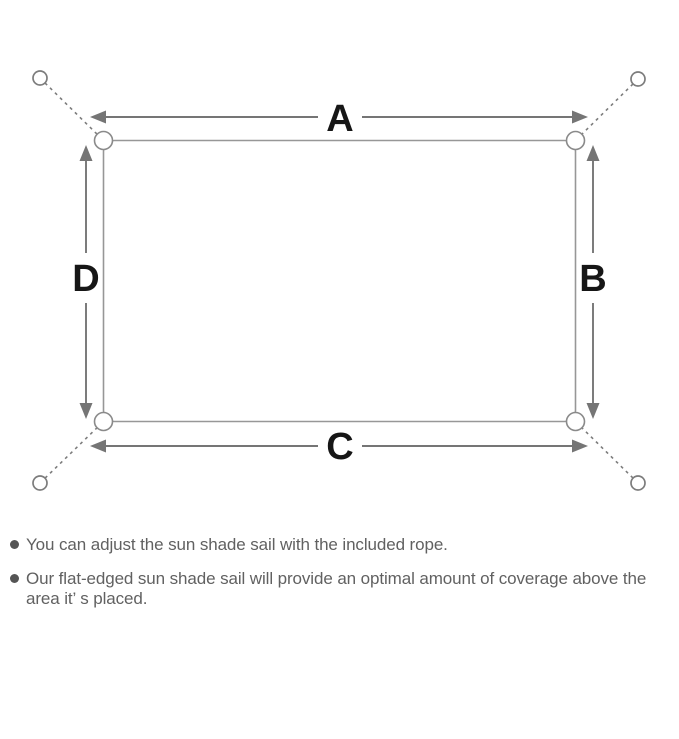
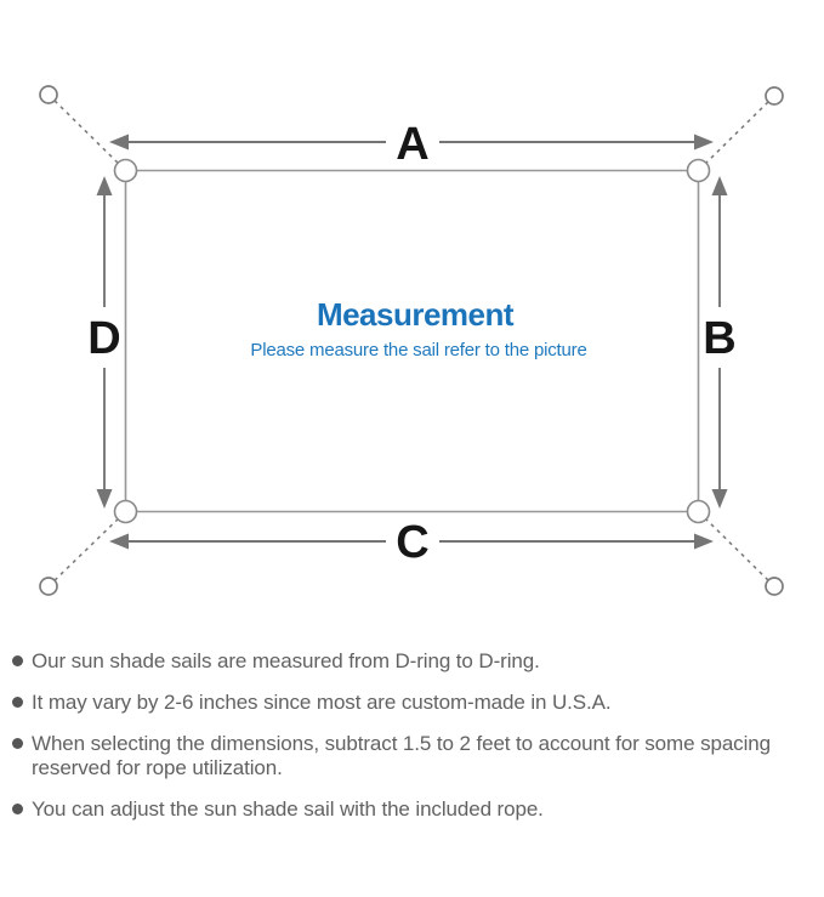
  A
  B
  C
  D
+ Measurement
+ Please measure the sail refer to the picture
+ Our sun shade sails are measured from D-ring to D-ring.
+ It may vary by 2-6 inches since most are custom-made in U.S.A.
+ When selecting the dimensions, subtract 1.5 to 2 feet to account for some spacing reserved for rope utilization.
  You can adjust the sun shade sail with the included rope.
- Our flat-edged sun shade sail will provide an optimal amount of coverage above the area it’ s placed.
